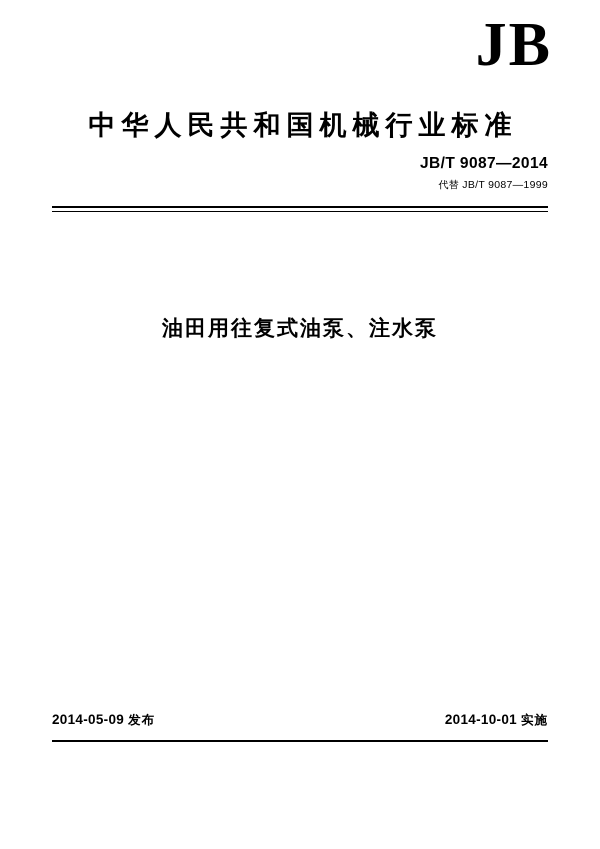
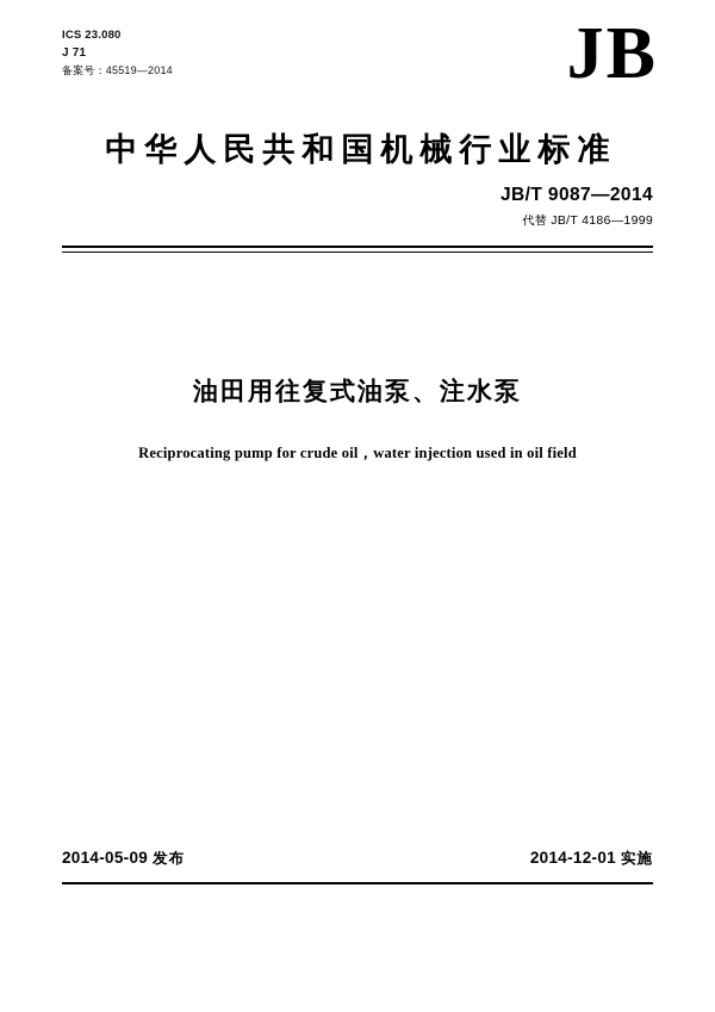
+ ICS 23.080
+ J 71
+ 备案号：45519—2014
  JB
  中华人民共和国机械行业标准
  JB/T 9087—2014
- 代替 JB/T 9087—1999
+ 代替 JB/T 4186—1999
  油田用往复式油泵、注水泵
+ Reciprocating pump for crude oil，water injection used in oil field
  2014-05-09 发布
- 2014-10-01 实施
+ 2014-12-01 实施
